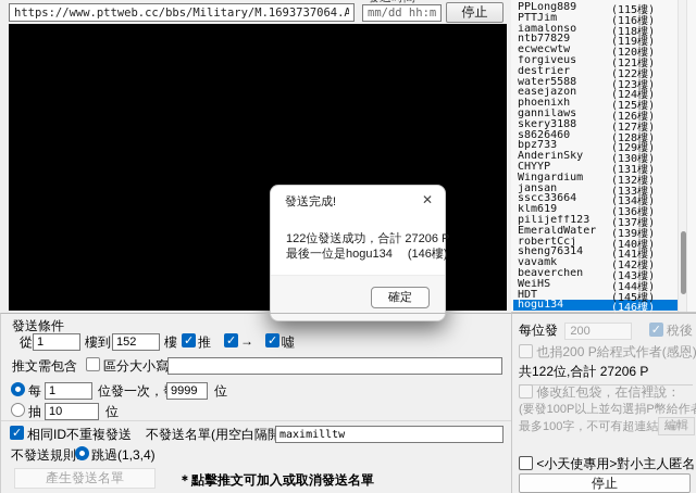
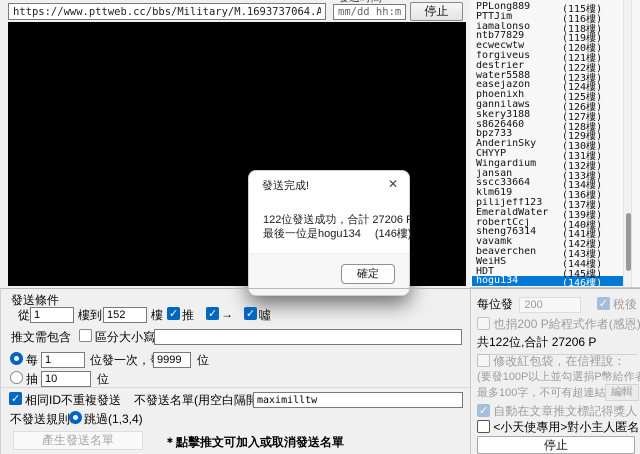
  https://www.pttweb.cc/bbs/Military/M.1693737064.A
  mm/dd hh:m
  停止
  發送完成!
  ✕
  122位發送成功，合計 27206 P
  最後一位是hogu134 (146樓)
  確定
  PPLong889 (115樓)
  PTTJim (116樓)
  iamalonso (118樓)
  ntb77829 (119樓)
  ecwecwtw (120樓)
  forgiveus (121樓)
  destrier (122樓)
  water5588 (123樓)
  easejazon (124樓)
  phoenixh (125樓)
  gannilaws (126樓)
  skery3188 (127樓)
  s8626460 (128樓)
  bpz733 (129樓)
  AnderinSky (130樓)
  CHYYP (131樓)
  Wingardium (132樓)
  jansan (133樓)
  sscc33664 (134樓)
  klm619 (136樓)
  pilijeff123 (137樓)
  EmeraldWater (139樓)
  robertCcj (140樓)
  sheng76314 (141樓)
  vavamk (142樓)
  beaverchen (143樓)
  WeiHS (144樓)
  HDT (145樓)
  hogu134 (146樓)
  發送條件
  從
  1
  樓到
  152
  樓
  推
  →
  噓
  推文需包含
  區分大小寫
  每
  1
  位發一次，
  9999
  位
  抽
  10
  位
  相同ID不重複發送
  不發送名單(用空白隔開
  maximilltw
  不發送規則
  跳過(1,3,4)
  產生發送名單
  ＊點擊推文可加入或取消發送名單
  每位發 200 稅後
  也捐200 P給程式作者(感恩)
  共122位,合計 27206 P
  修改紅包袋，在信裡說：
  (要發100P以上並勾選捐P幣給作
  最多100字，不可有超連結
  編輯
+ 自動在文章推文標記得獎人
  <小天使專用>對小主人匿名
  停止
